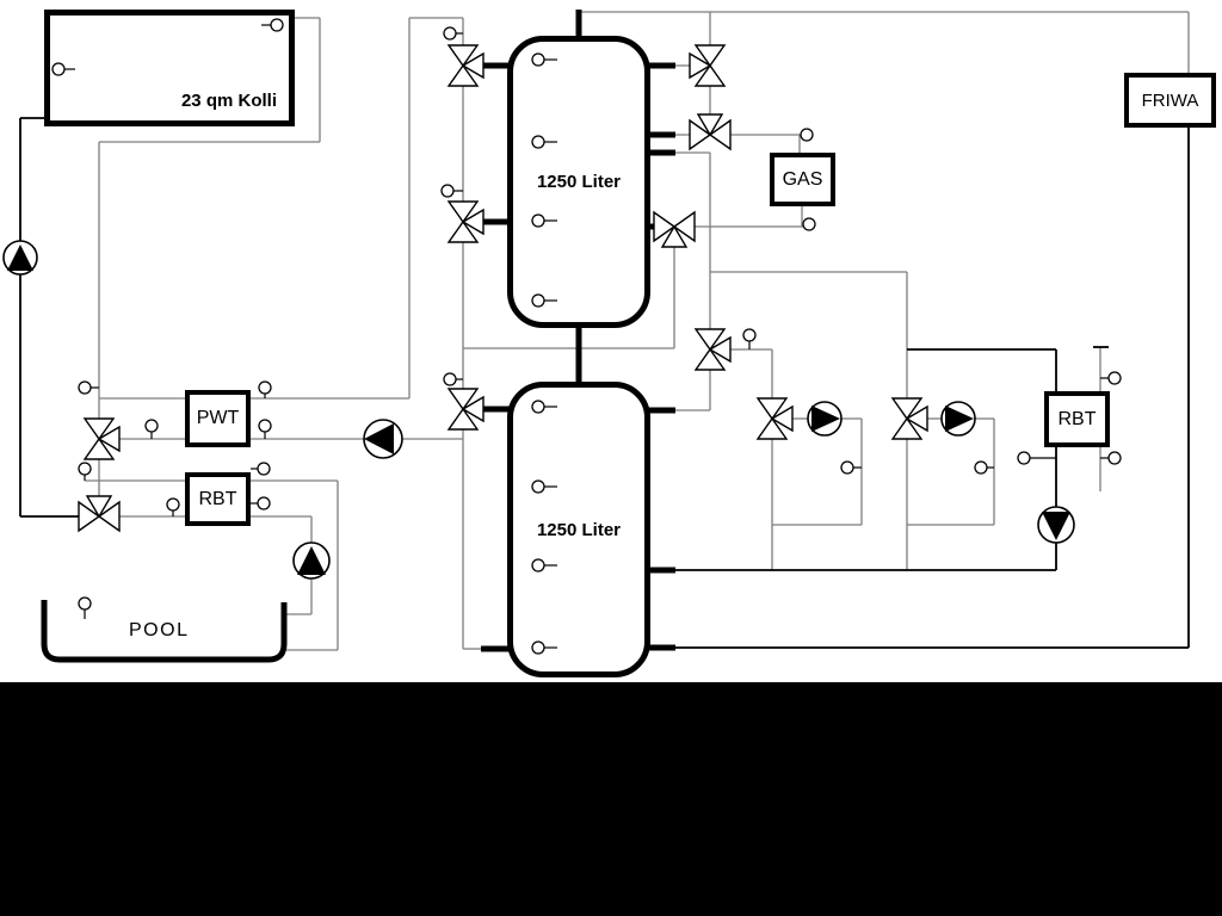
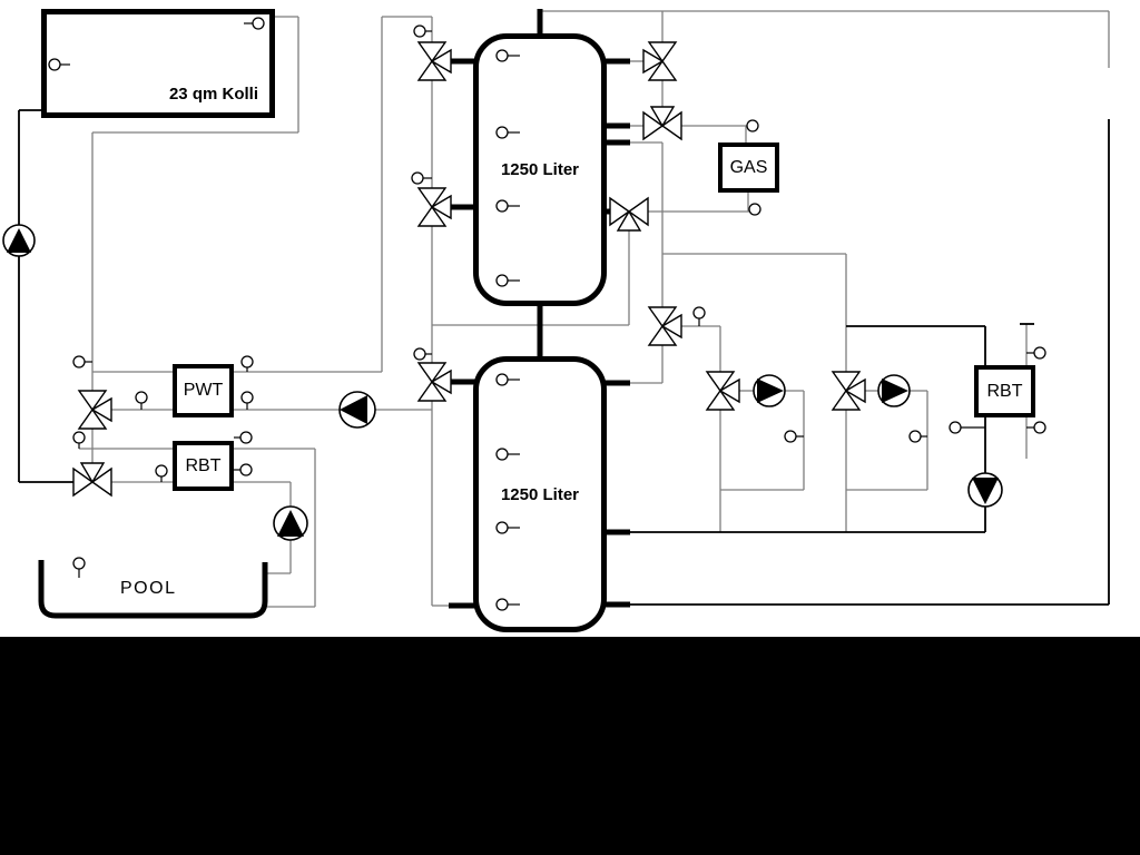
  23 qm Kolli
  1250 Liter
  1250 Liter
  PWT
  RBT
  GAS
  RBT
- FRIWA
  POOL
